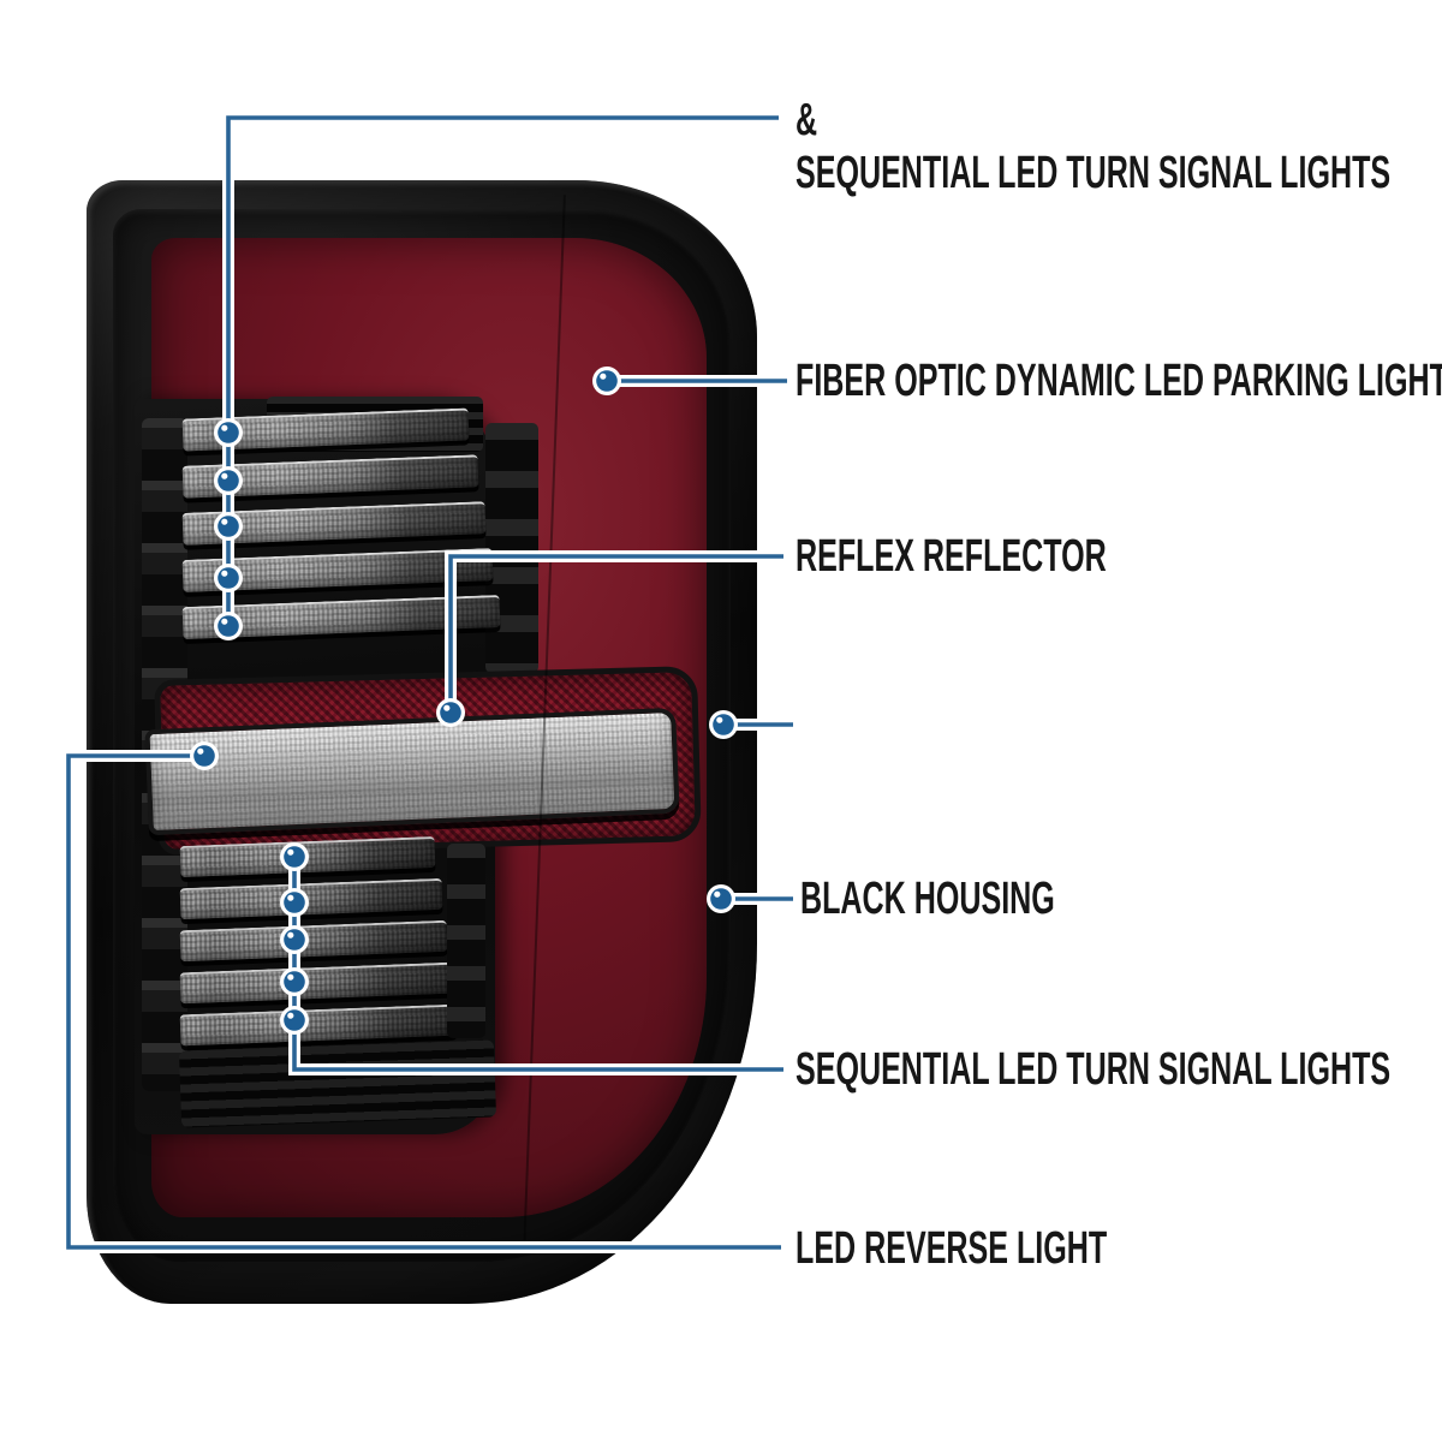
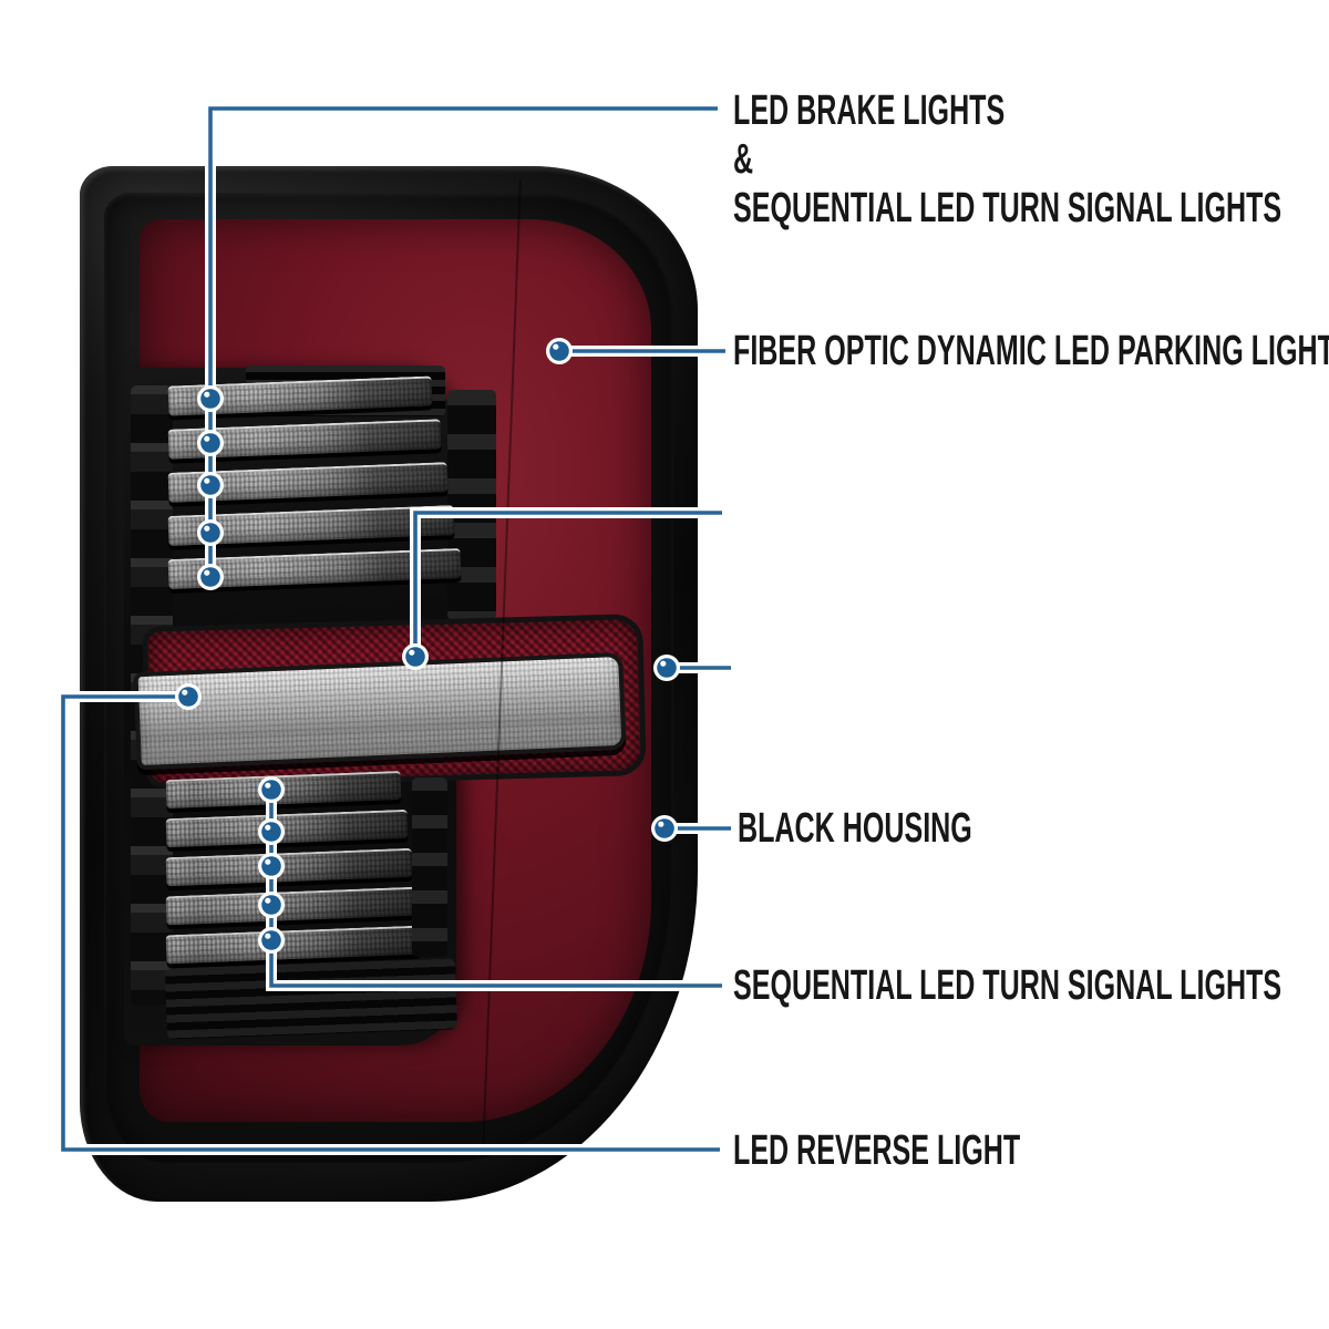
+ LED BRAKE LIGHTS
  &
  SEQUENTIAL LED TURN SIGNAL LIGHTS
  FIBER OPTIC DYNAMIC LED PARKING LIGHT
- REFLEX REFLECTOR
  BLACK HOUSING
  SEQUENTIAL LED TURN SIGNAL LIGHTS
  LED REVERSE LIGHT
